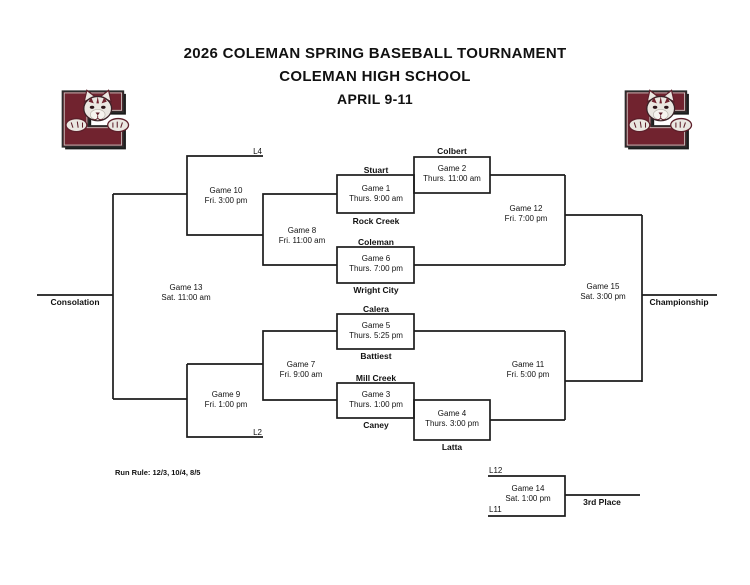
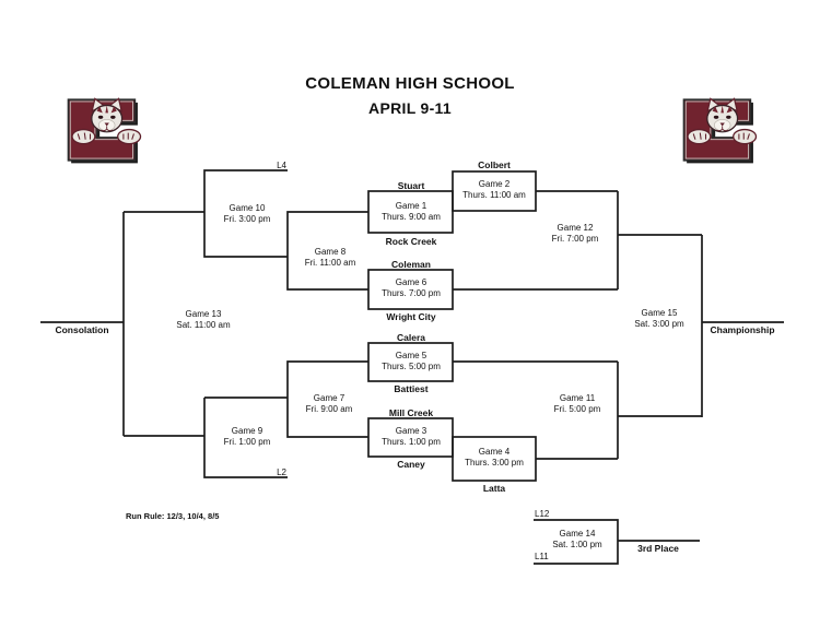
- 2026 COLEMAN SPRING BASEBALL TOURNAMENT
  COLEMAN HIGH SCHOOL
  APRIL 9-11
  Stuart
  Rock Creek
  Colbert
  Coleman
  Wright City
  Calera
  Battiest
  Mill Creek
  Caney
  Latta
  Game 1
  Thurs. 9:00 am
  Game 2
  Thurs. 11:00 am
  Game 6
  Thurs. 7:00 pm
  Game 5
- Thurs. 5:25 pm
+ Thurs. 5:00 pm
  Game 3
  Thurs. 1:00 pm
  Game 4
  Thurs. 3:00 pm
  Game 10
  Fri. 3:00 pm
  Game 8
  Fri. 11:00 am
  Game 13
  Sat. 11:00 am
  Game 12
  Fri. 7:00 pm
  Game 15
  Sat. 3:00 pm
  Game 11
  Fri. 5:00 pm
  Game 7
  Fri. 9:00 am
  Game 9
  Fri. 1:00 pm
  Game 14
  Sat. 1:00 pm
  L4
  L2
  L12
  L11
  Consolation
  Championship
  3rd Place
  Run Rule: 12/3, 10/4, 8/5
